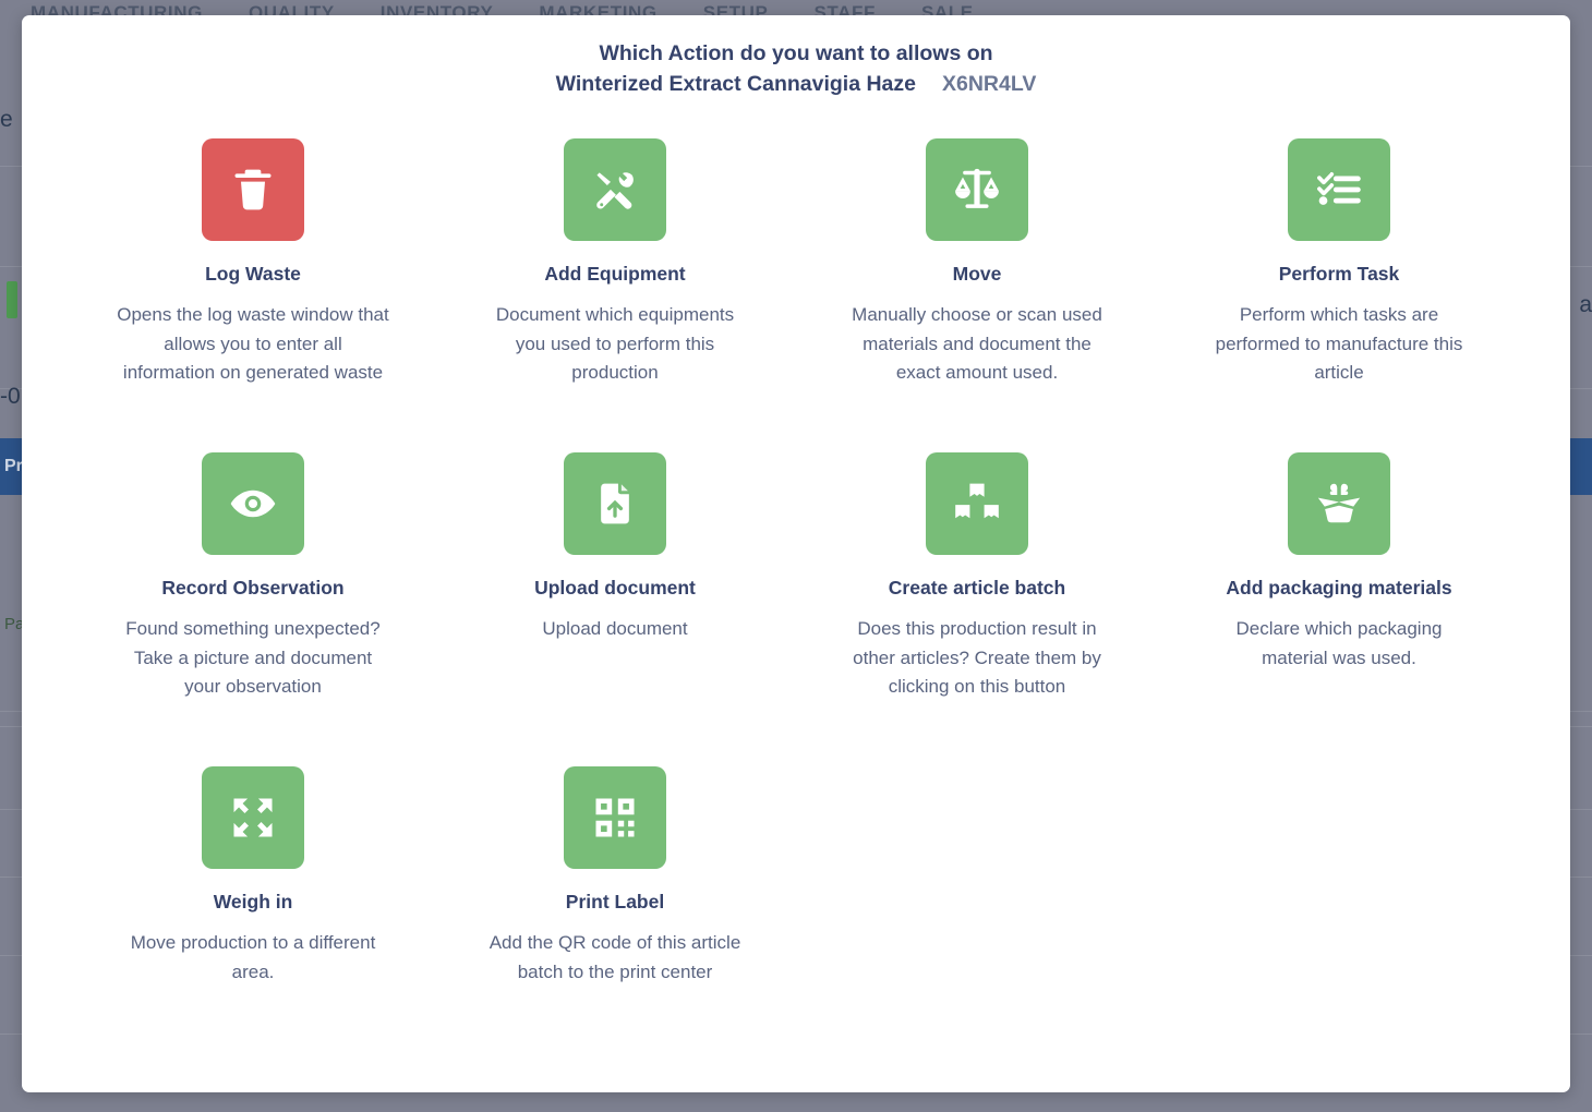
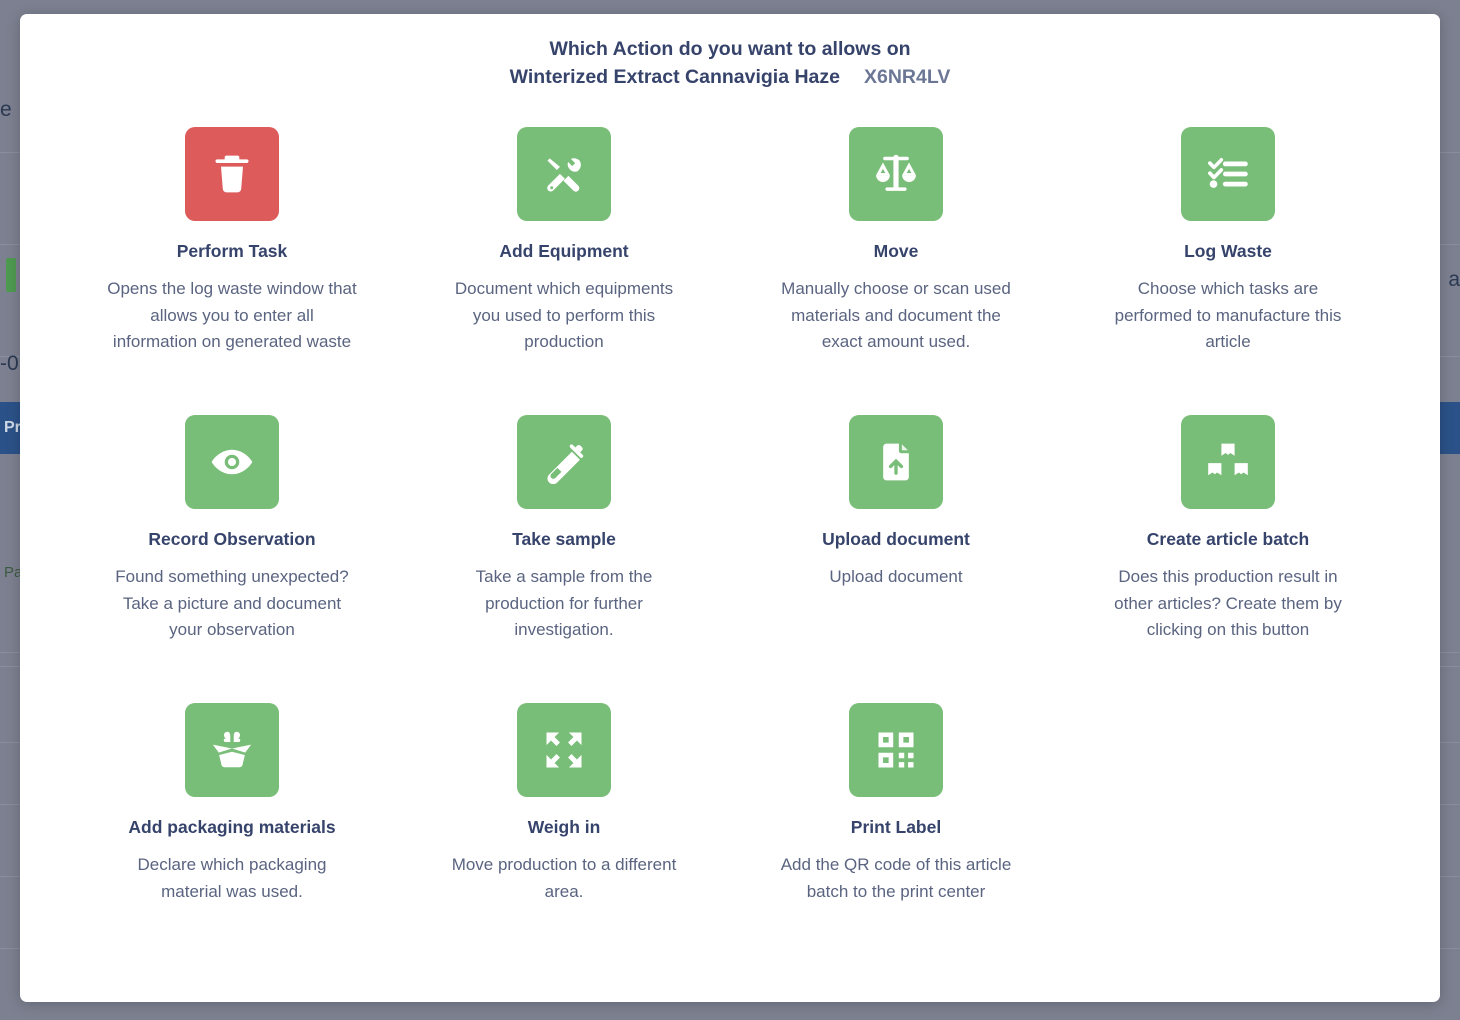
- MANUFACTURING
- QUALITY
- INVENTORY
- MARKETING
- SETUP
- STAFF
- SALE
  e
  -0
  a
  Pa
  Which Action do you want to allows on
  Winterized Extract Cannavigia Haze X6NR4LV
- Log Waste
+ Perform Task
  Opens the log waste window that allows you to enter all information on generated waste
  Add Equipment
  Document which equipments you used to perform this production
  Move
  Manually choose or scan used materials and document the exact amount used.
- Perform Task
+ Log Waste
- Perform which tasks are performed to manufacture this article
+ Choose which tasks are performed to manufacture this article
  Record Observation
  Found something unexpected? Take a picture and document your observation
+ Take sample
+ Take a sample from the production for further investigation.
  Upload document
  Upload document
  Create article batch
  Does this production result in other articles? Create them by clicking on this button
  Add packaging materials
  Declare which packaging material was used.
  Weigh in
  Move production to a different area.
  Print Label
  Add the QR code of this article batch to the print center
